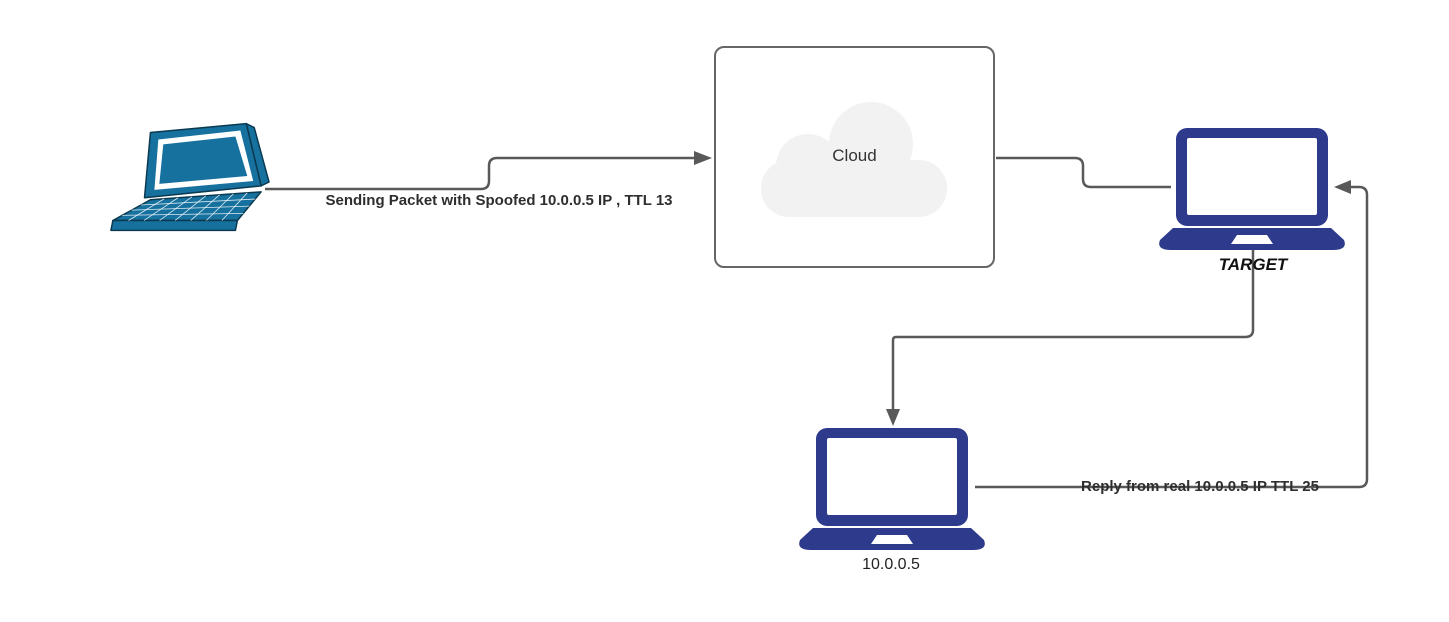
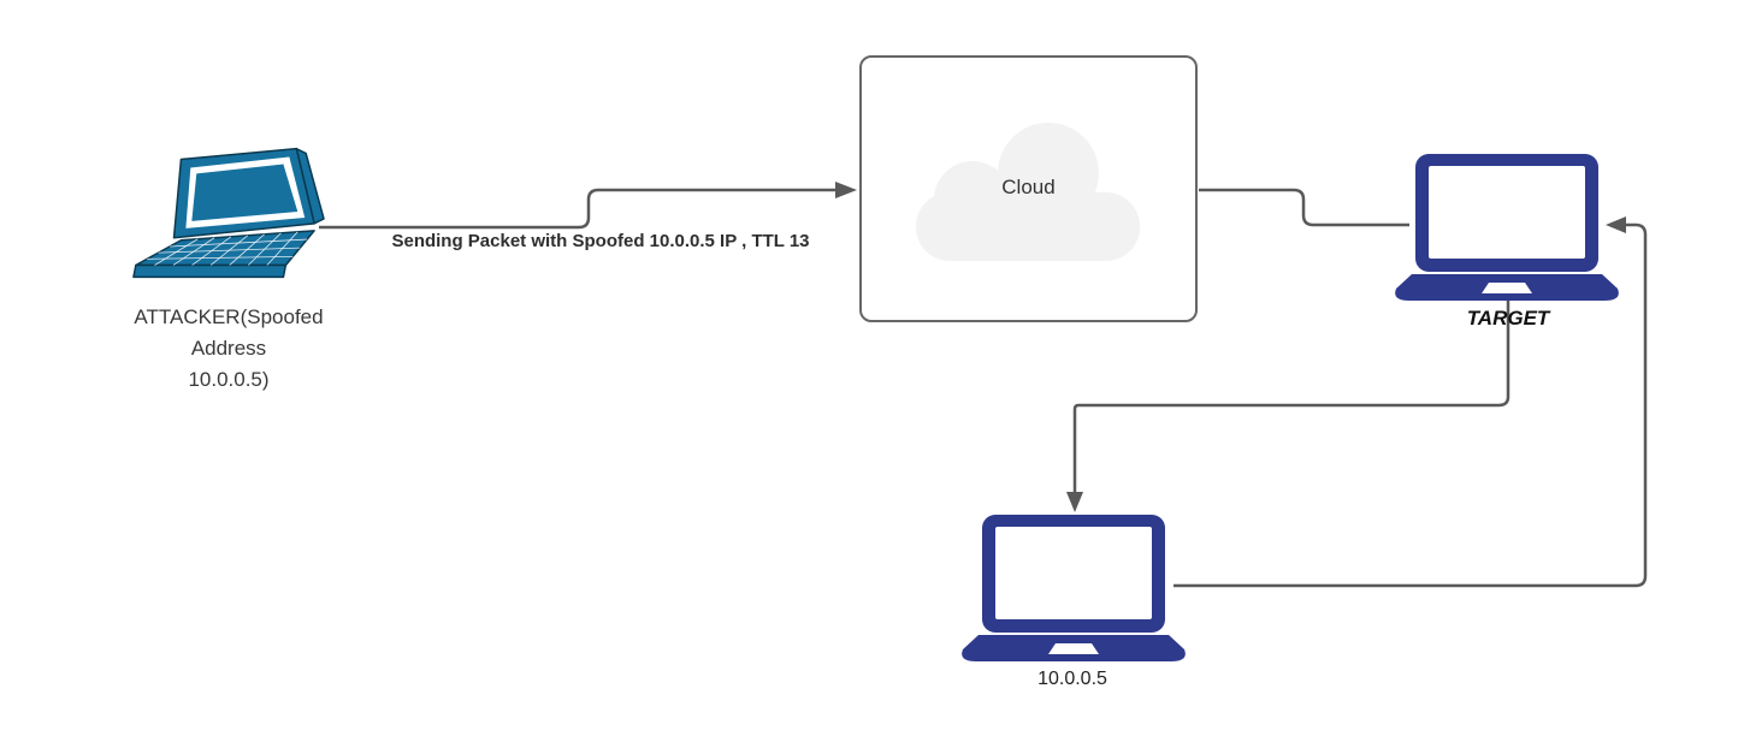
+ ATTACKER(Spoofed
+ Address
+ 10.0.0.5)
  Cloud
  TARGET
  10.0.0.5
  Sending Packet with Spoofed 10.0.0.5 IP , TTL 13
- Reply from real 10.0.0.5 IP TTL 25
